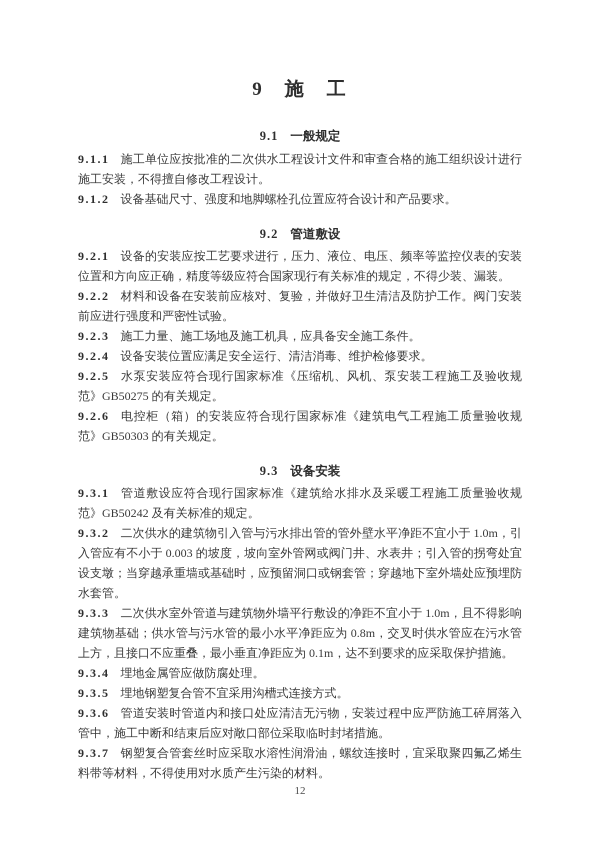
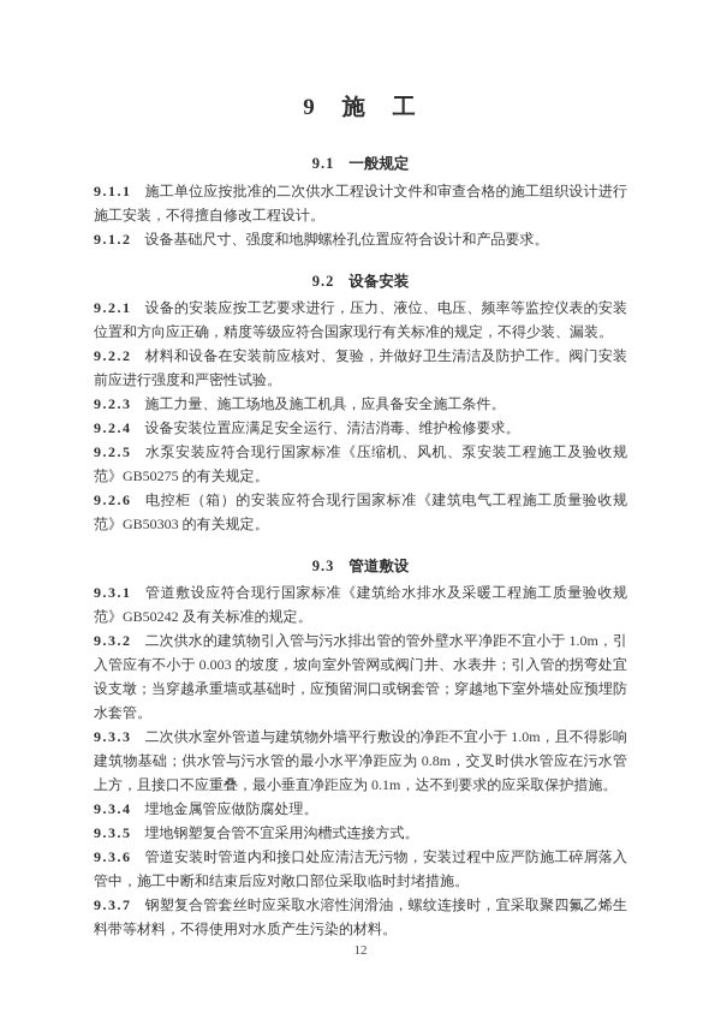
  9 施 工
  9.1 一般规定
  9.1.1 施工单位应按批准的二次供水工程设计文件和审查合格的施工组织设计进行施工安装，不得擅自修改工程设计。
  9.1.2 设备基础尺寸、强度和地脚螺栓孔位置应符合设计和产品要求。
- 9.2 管道敷设
+ 9.2 设备安装
  9.2.1 设备的安装应按工艺要求进行，压力、液位、电压、频率等监控仪表的安装位置和方向应正确，精度等级应符合国家现行有关标准的规定，不得少装、漏装。
  9.2.2 材料和设备在安装前应核对、复验，并做好卫生清洁及防护工作。阀门安装前应进行强度和严密性试验。
  9.2.3 施工力量、施工场地及施工机具，应具备安全施工条件。
  9.2.4 设备安装位置应满足安全运行、清洁消毒、维护检修要求。
  9.2.5 水泵安装应符合现行国家标准《压缩机、风机、泵安装工程施工及验收规范》GB50275 的有关规定。
  9.2.6 电控柜（箱）的安装应符合现行国家标准《建筑电气工程施工质量验收规范》GB50303 的有关规定。
- 9.3 设备安装
+ 9.3 管道敷设
  9.3.1 管道敷设应符合现行国家标准《建筑给水排水及采暖工程施工质量验收规范》GB50242 及有关标准的规定。
  9.3.2 二次供水的建筑物引入管与污水排出管的管外壁水平净距不宜小于 1.0m，引入管应有不小于 0.003 的坡度，坡向室外管网或阀门井、水表井；引入管的拐弯处宜设支墩；当穿越承重墙或基础时，应预留洞口或钢套管；穿越地下室外墙处应预埋防水套管。
  9.3.3 二次供水室外管道与建筑物外墙平行敷设的净距不宜小于 1.0m，且不得影响建筑物基础；供水管与污水管的最小水平净距应为 0.8m，交叉时供水管应在污水管上方，且接口不应重叠，最小垂直净距应为 0.1m，达不到要求的应采取保护措施。
  9.3.4 埋地金属管应做防腐处理。
  9.3.5 埋地钢塑复合管不宜采用沟槽式连接方式。
  9.3.6 管道安装时管道内和接口处应清洁无污物，安装过程中应严防施工碎屑落入管中，施工中断和结束后应对敞口部位采取临时封堵措施。
  9.3.7 钢塑复合管套丝时应采取水溶性润滑油，螺纹连接时，宜采取聚四氟乙烯生料带等材料，不得使用对水质产生污染的材料。
  12
